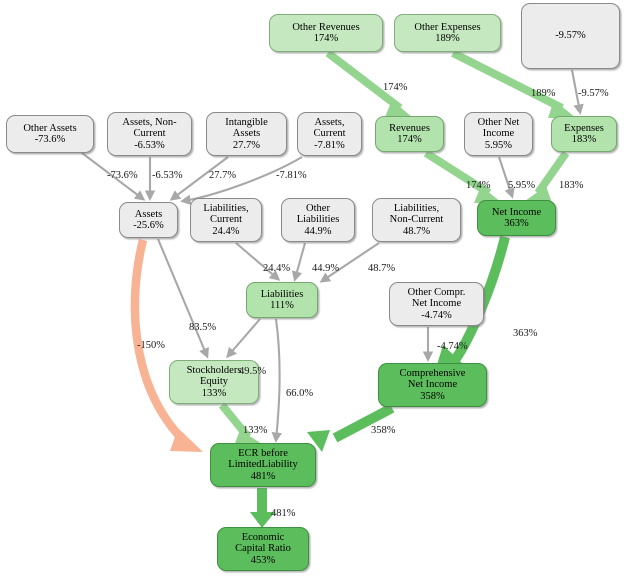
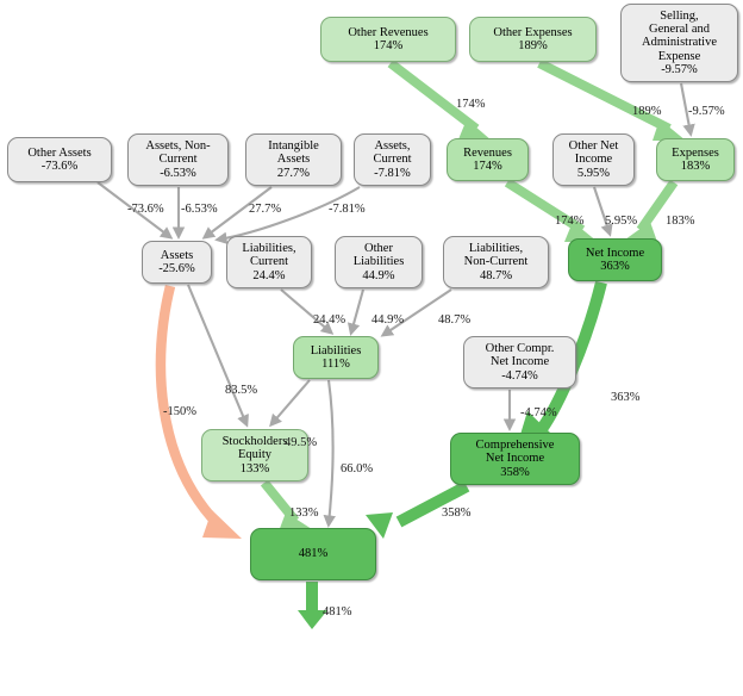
  Other Revenues
  174%
  Other Expenses
  189%
+ Selling,
+ General and
+ Administrative
+ Expense
  -9.57%
  Other Assets
  -73.6%
  Assets, Non-
  Current
  -6.53%
  Intangible
  Assets
  27.7%
  Assets,
  Current
  -7.81%
  Revenues
  174%
  Other Net
  Income
  5.95%
  Expenses
  183%
  Assets
  -25.6%
  Liabilities,
  Current
  24.4%
  Other
  Liabilities
  44.9%
  Liabilities,
  Non-Current
  48.7%
  Net Income
  363%
  Liabilities
  111%
  Other Compr.
  Net Income
  -4.74%
  Stockholders
  Equity
  133%
  Comprehensive
  Net Income
  358%
- ECR before
- LimitedLiability
  481%
- Economic
- Capital Ratio
- 453%
  174%
  189%
  -9.57%
  -73.6%
  -6.53%
  27.7%
  -7.81%
  174%
  5.95%
  183%
  24.4%
  44.9%
  48.7%
  83.5%
  -150%
  49.5%
  66.0%
  363%
  -4.74%
  133%
  358%
  481%
